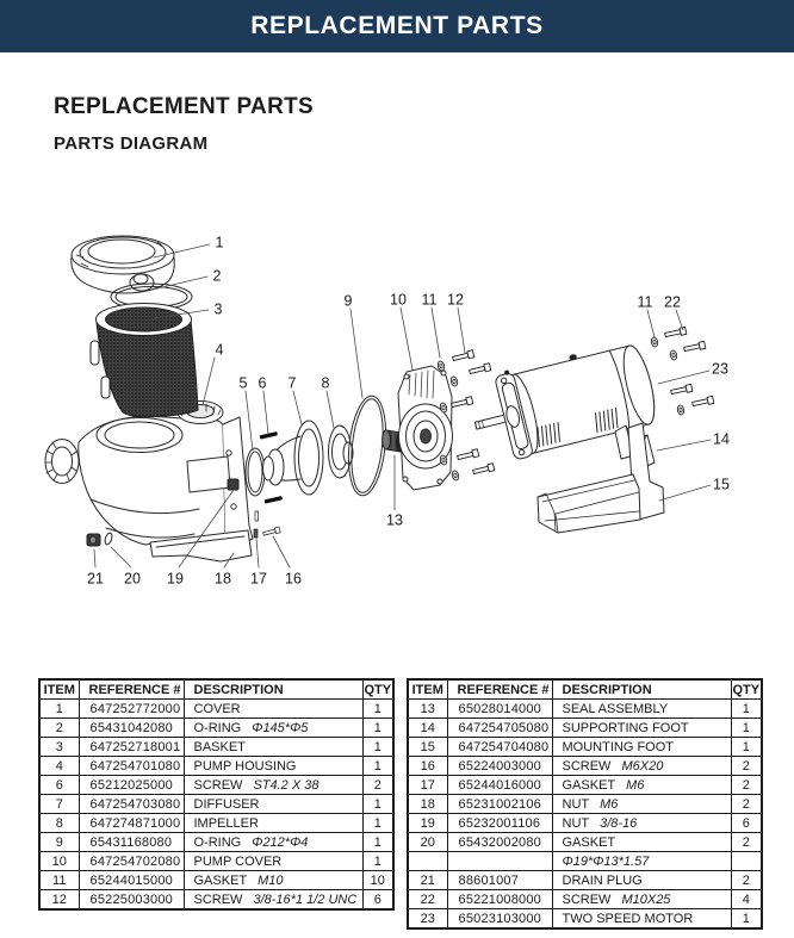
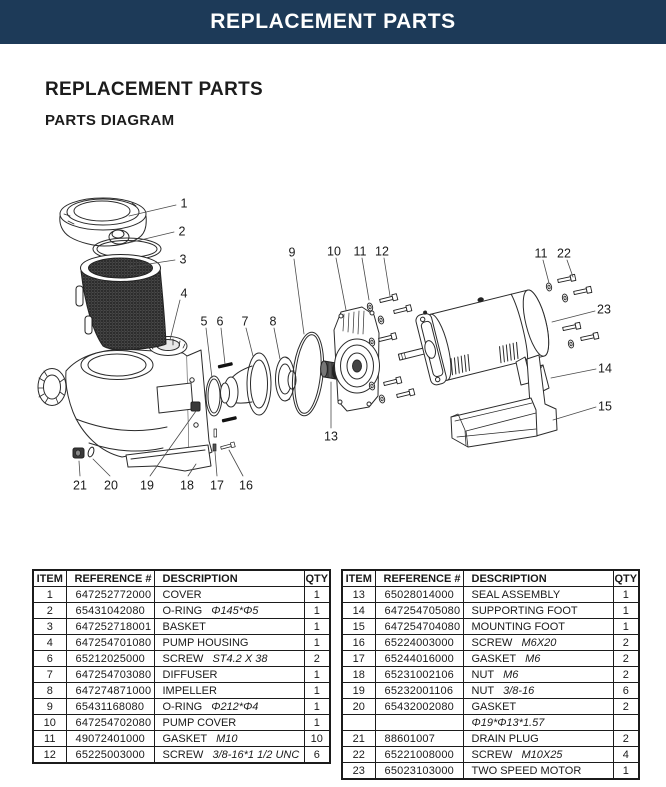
  REPLACEMENT PARTS
  REPLACEMENT PARTS
  PARTS DIAGRAM
  1
  2
  3
  4
  5
  6
  7
  8
  9
  10
  11
  12
  13
  11
  22
  23
  14
  15
  21
  20
  19
  18
  17
  16
  ITEM	REFERENCE #	DESCRIPTION	QTY
  1	647252772000	COVER	1
  2	65431042080	O-RING Φ145*Φ5	1
  3	647252718001	BASKET	1
  4	647254701080	PUMP HOUSING	1
  6	65212025000	SCREW ST4.2 X 38	2
  7	647254703080	DIFFUSER	1
  8	647274871000	IMPELLER	1
  9	65431168080	O-RING Φ212*Φ4	1
  10	647254702080	PUMP COVER	1
- 11	65244015000	GASKET M10	10
+ 11	49072401000	GASKET M10	10
  12	65225003000	SCREW 3/8-16*1 1/2 UNC	6
  ITEM	REFERENCE #	DESCRIPTION	QTY
  13	65028014000	SEAL ASSEMBLY	1
  14	647254705080	SUPPORTING FOOT	1
  15	647254704080	MOUNTING FOOT	1
  16	65224003000	SCREW M6X20	2
  17	65244016000	GASKET M6	2
  18	65231002106	NUT M6	2
  19	65232001106	NUT 3/8-16	6
  20	65432002080	GASKET	2
  		Φ19*Φ13*1.57
  21	88601007	DRAIN PLUG	2
  22	65221008000	SCREW M10X25	4
  23	65023103000	TWO SPEED MOTOR	1
